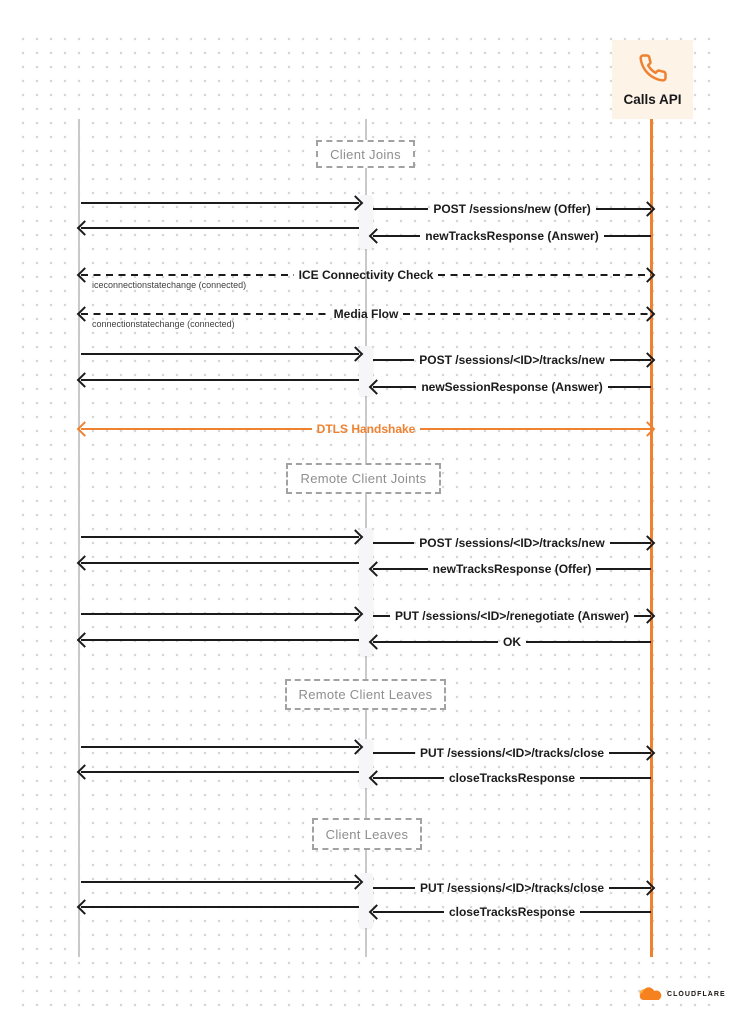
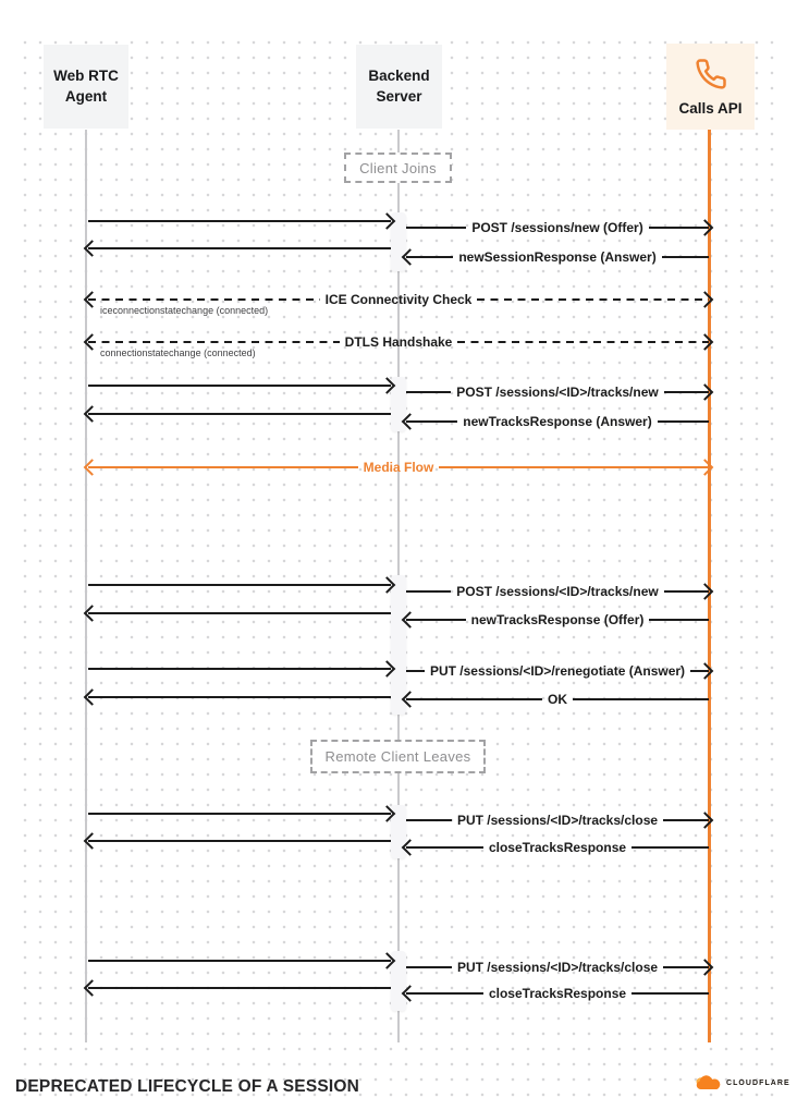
+ Web RTC Agent
+ Backend Server
  Calls API
  Client Joins
- Remote Client Joints
  Remote Client Leaves
- Client Leaves
  POST /sessions/new (Offer)
- newTracksResponse (Answer)
+ newSessionResponse (Answer)
  POST /sessions/<ID>/tracks/new
- newSessionResponse (Answer)
+ newTracksResponse (Answer)
  POST /sessions/<ID>/tracks/new
  newTracksResponse (Offer)
  PUT /sessions/<ID>/renegotiate (Answer)
  OK
  PUT /sessions/<ID>/tracks/close
  closeTracksResponse
  PUT /sessions/<ID>/tracks/close
  closeTracksResponse
  ICE Connectivity Check
  iceconnectionstatechange (connected)
- Media Flow
+ DTLS Handshake
  connectionstatechange (connected)
- DTLS Handshake
+ Media Flow
+ DEPRECATED LIFECYCLE OF A SESSION
